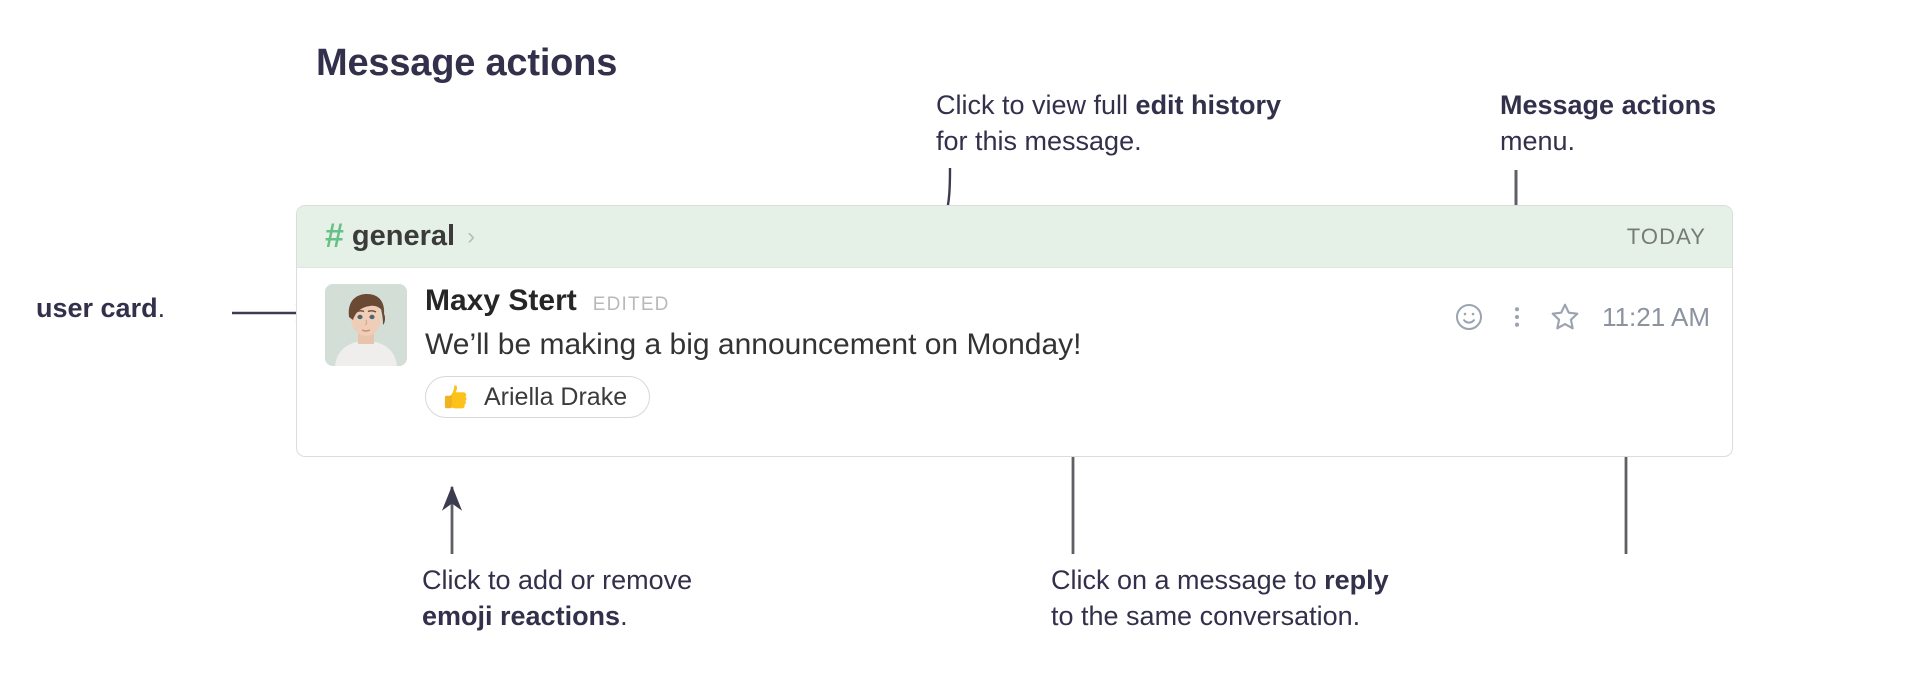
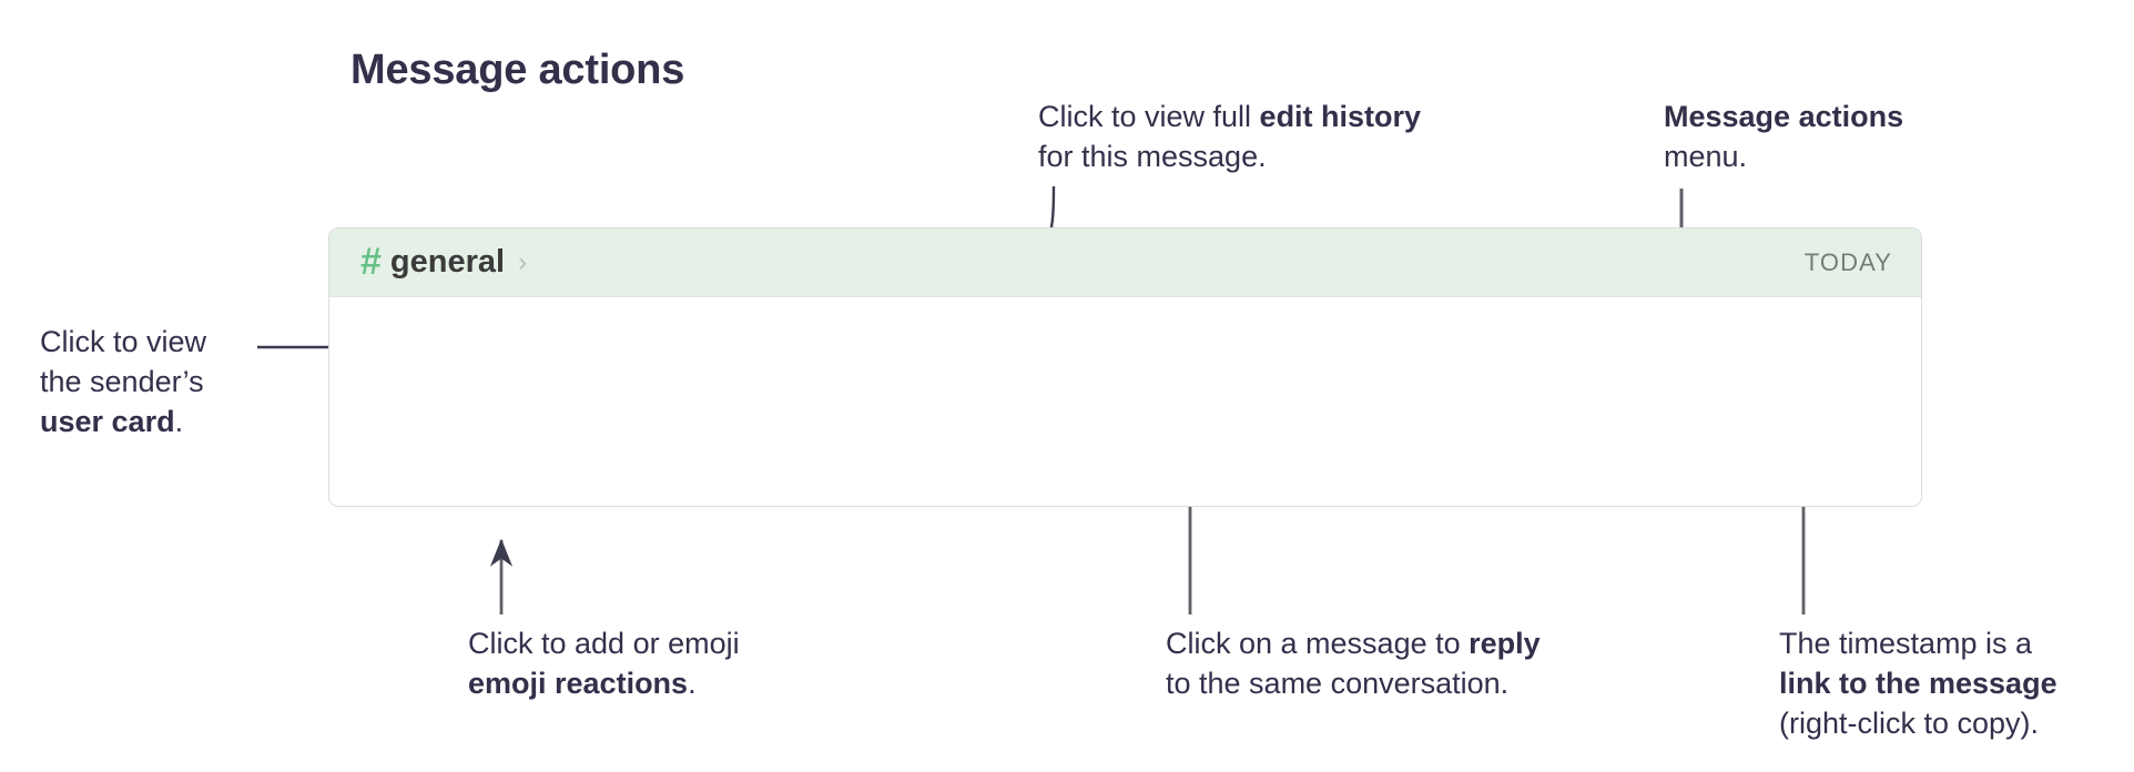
  Message actions
  Click to view full edit history
  for this message.
  Message actions
  menu.
+ Click to view
+ the sender’s
  user card.
- Click to add or remove
+ Click to add or emoji
  emoji reactions.
  Click on a message to reply
  to the same conversation.
+ The timestamp is a
+ link to the message
+ (right-click to copy).
  #
  general
  ›
  TODAY
- Maxy Stert
- EDITED
- We’ll be making a big announcement on Monday!
- Ariella Drake
- 11:21 AM
